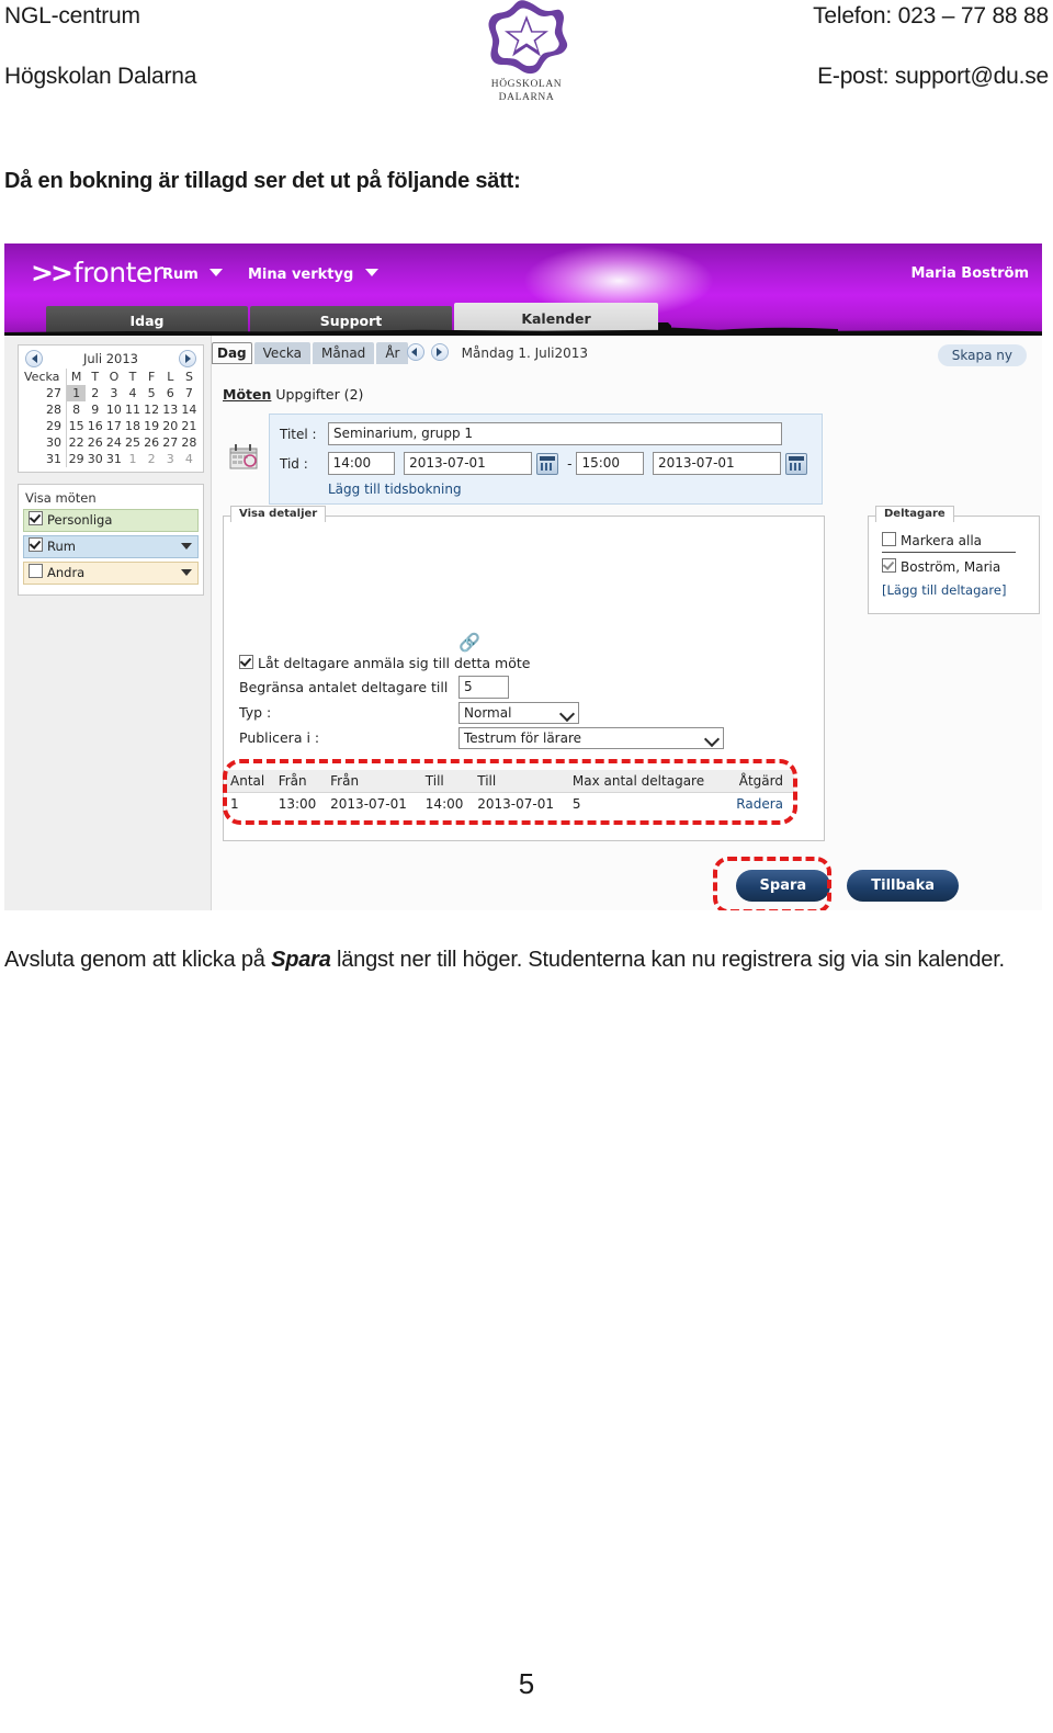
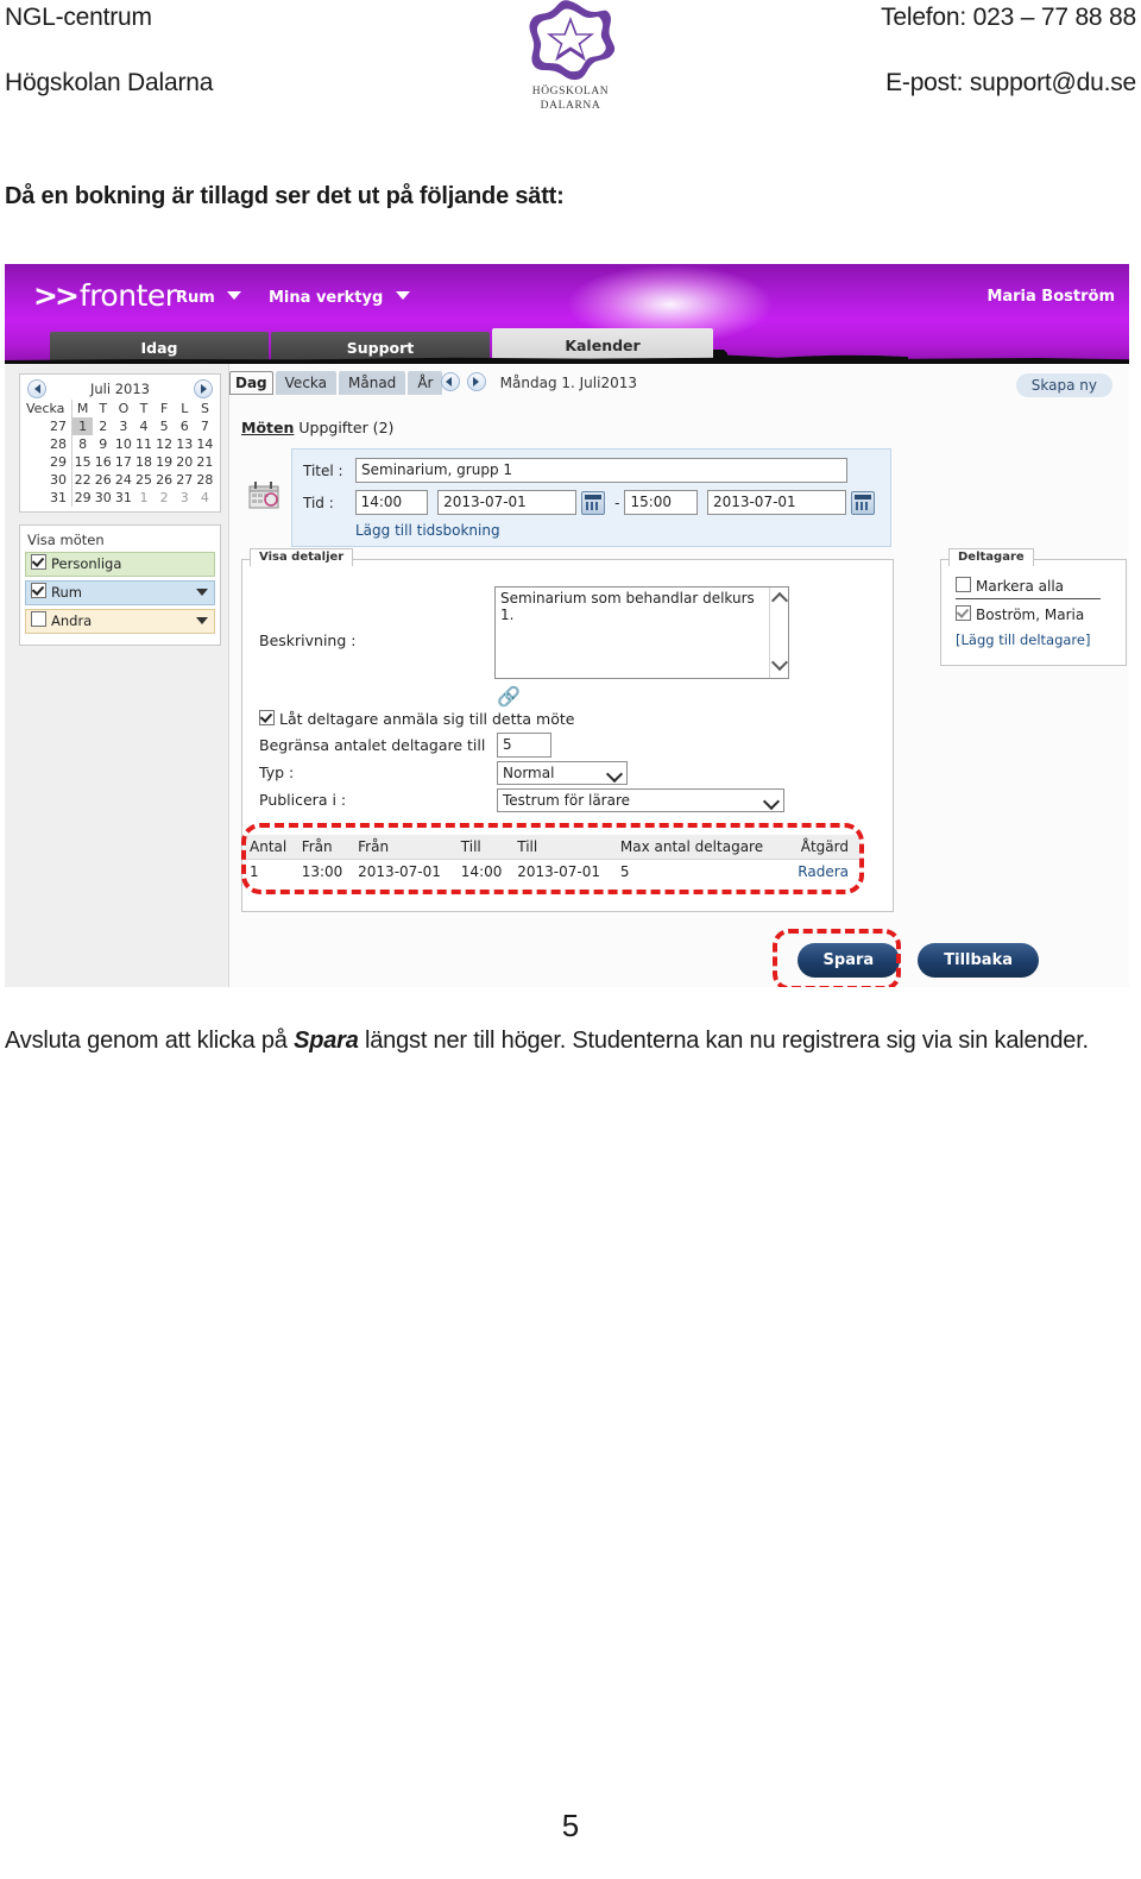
  NGL-centrum
  Högskolan Dalarna
  HÖGSKOLAN
  DALARNA
  Telefon: 023 – 77 88 88
  E-post: support@du.se
  Då en bokning är tillagd ser det ut på följande sätt:
  >>fronter
  Rum
  Mina verktyg
  Maria Boström
  Idag
  Support
  Kalender
  Juli 2013
  Vecka	M	T	O	T	F	L	S
  27	1	2	3	4	5	6	7
  28	8	9	10	11	12	13	14
  29	15	16	17	18	19	20	21
  30	22	26	24	25	26	27	28
  31	29	30	31	1	2	3	4
  Visa möten
  Personliga
  Rum
  Andra
  Dag
  Vecka
  Månad
  År
  Måndag 1. Juli2013
  Skapa ny
  Möten Uppgifter (2)
  Titel :
  Seminarium, grupp 1
  Tid :
  14:00
  2013-07-01
  -
  15:00
  2013-07-01
  Lägg till tidsbokning
  Visa detaljer
+ Beskrivning :
+ Seminarium som behandlar delkurs 1.
  🔗
  Låt deltagare anmäla sig till detta möte
  Begränsa antalet deltagare till
  5
  Typ :
  Normal
  Publicera i :
  Testrum för lärare
  Antal	Från	Från	Till	Till	Max antal deltagare	Åtgärd
  1	13:00	2013-07-01	14:00	2013-07-01	5	Radera
  Deltagare
  Markera alla
  Boström, Maria
  [Lägg till deltagare]
  Spara Tillbaka
  Avsluta genom att klicka på Spara längst ner till höger. Studenterna kan nu registrera sig via sin kalender.
  5
